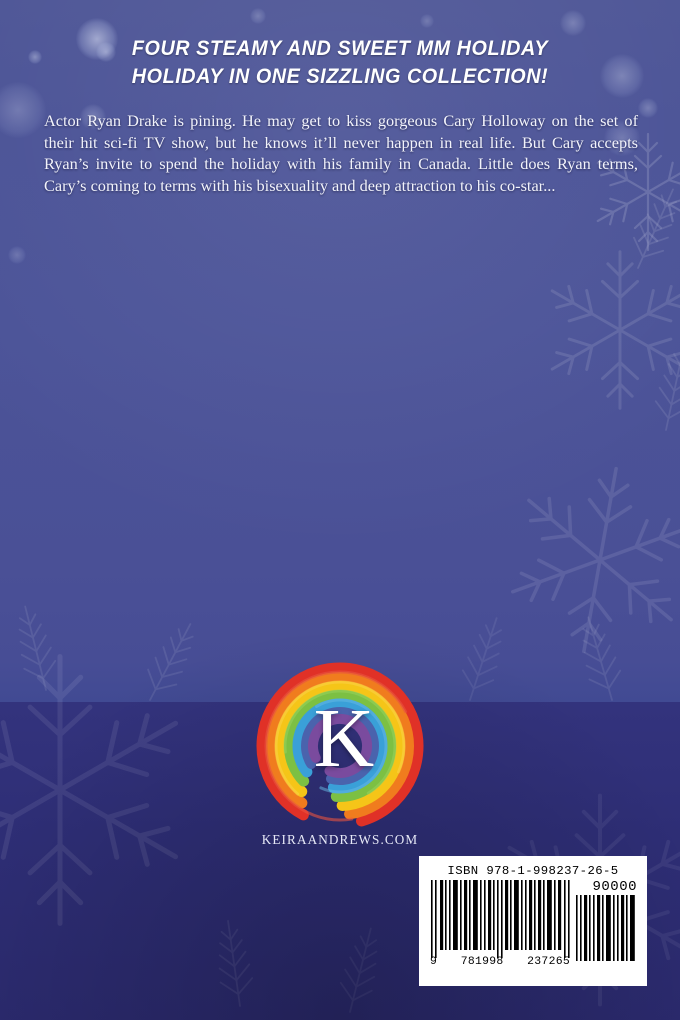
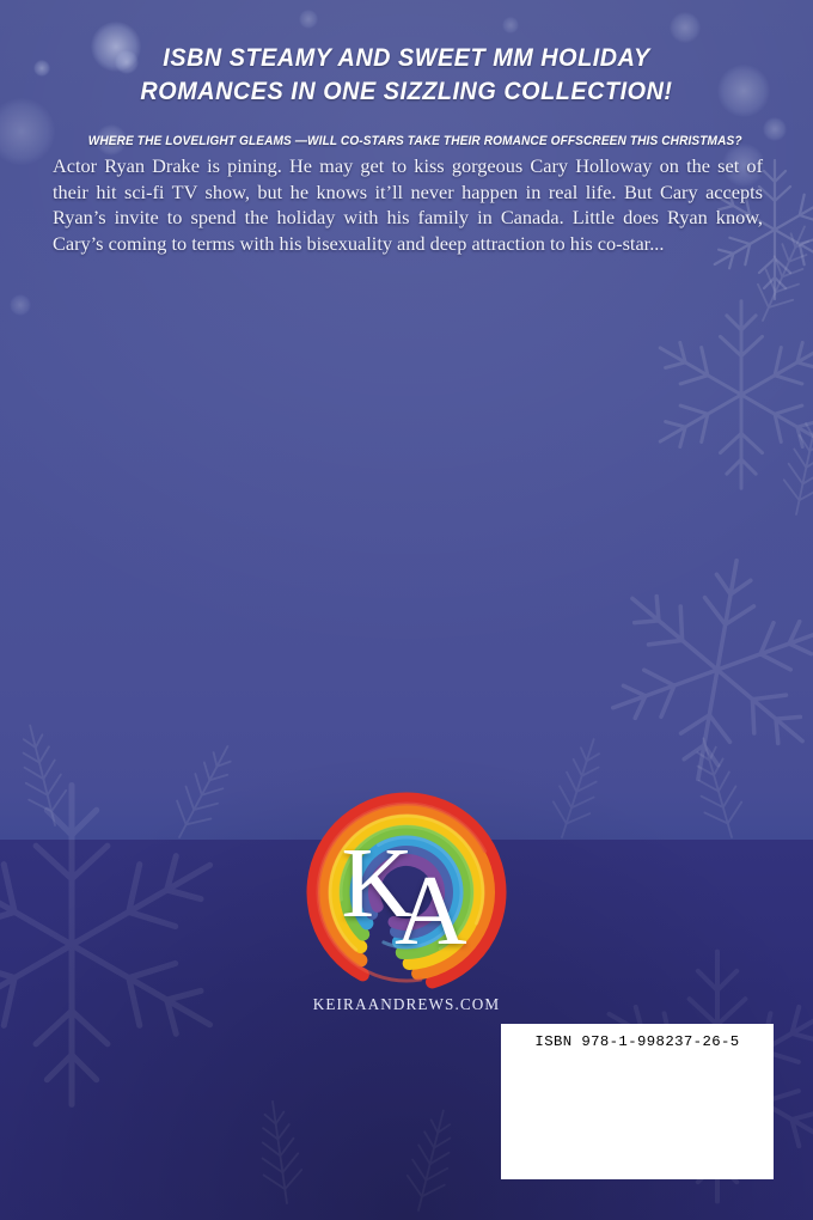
- FOUR STEAMY AND SWEET MM HOLIDAY
+ ISBN STEAMY AND SWEET MM HOLIDAY
- HOLIDAY IN ONE SIZZLING COLLECTION!
+ ROMANCES IN ONE SIZZLING COLLECTION!
+ WHERE THE LOVELIGHT GLEAMS —WILL CO-STARS TAKE THEIR ROMANCE OFFSCREEN THIS CHRISTMAS?
- Actor Ryan Drake is pining. He may get to kiss gorgeous Cary Holloway on the set of their hit sci-fi TV show, but he knows it’ll never happen in real life. But Cary accepts Ryan’s invite to spend the holiday with his family in Canada. Little does Ryan terms, Cary’s coming to terms with his bisexuality and deep attraction to his co-star...
+ Actor Ryan Drake is pining. He may get to kiss gorgeous Cary Holloway on the set of their hit sci-fi TV show, but he knows it’ll never happen in real life. But Cary accepts Ryan’s invite to spend the holiday with his family in Canada. Little does Ryan know, Cary’s coming to terms with his bisexuality and deep attraction to his co-star...
  K
+ A
  KEIRAANDREWS.COM
  ISBN 978-1-998237-26-5
- 9
- 781998
- 237265
- 90000
